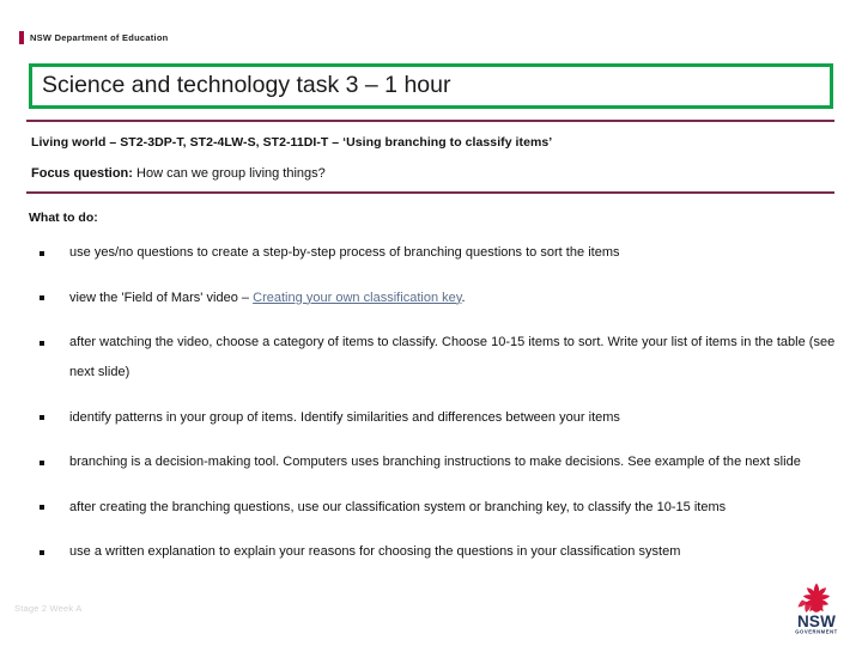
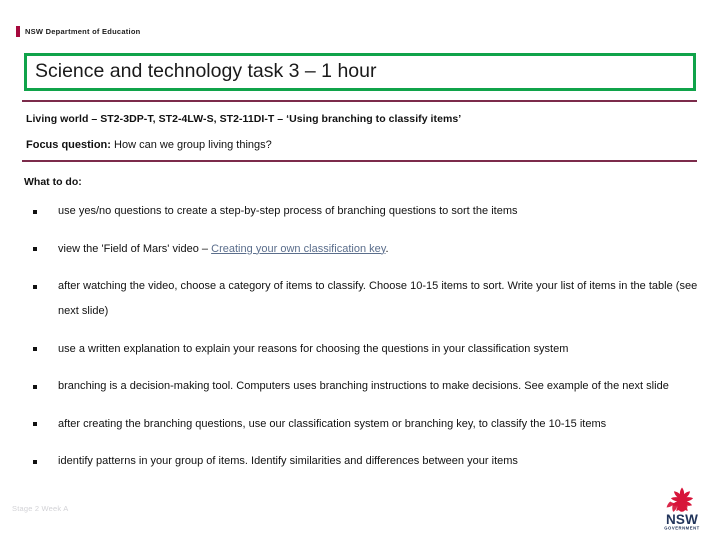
  NSW Department of Education
  Science and technology task 3 – 1 hour
  Living world – ST2-3DP-T, ST2-4LW-S, ST2-11DI-T – ‘Using branching to classify items’
  Focus question: How can we group living things?
  What to do:
  use yes/no questions to create a step-by-step process of branching questions to sort the items
  view the 'Field of Mars' video – Creating your own classification key.
  after watching the video, choose a category of items to classify. Choose 10-15 items to sort. Write your list of items in the table (see next slide)
- identify patterns in your group of items. Identify similarities and differences between your items
+ use a written explanation to explain your reasons for choosing the questions in your classification system
  branching is a decision-making tool. Computers uses branching instructions to make decisions. See example of the next slide
  after creating the branching questions, use our classification system or branching key, to classify the 10-15 items
- use a written explanation to explain your reasons for choosing the questions in your classification system
+ identify patterns in your group of items. Identify similarities and differences between your items
  Stage 2 Week A
  NSW
